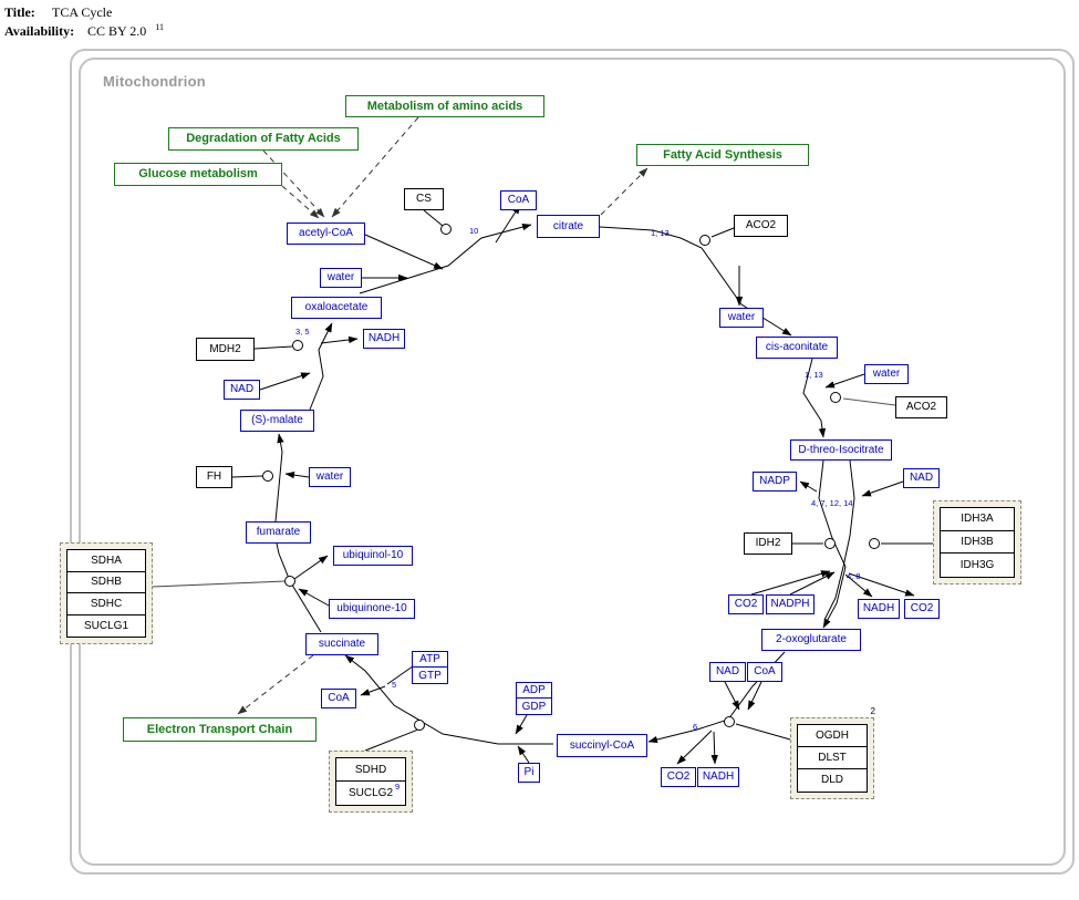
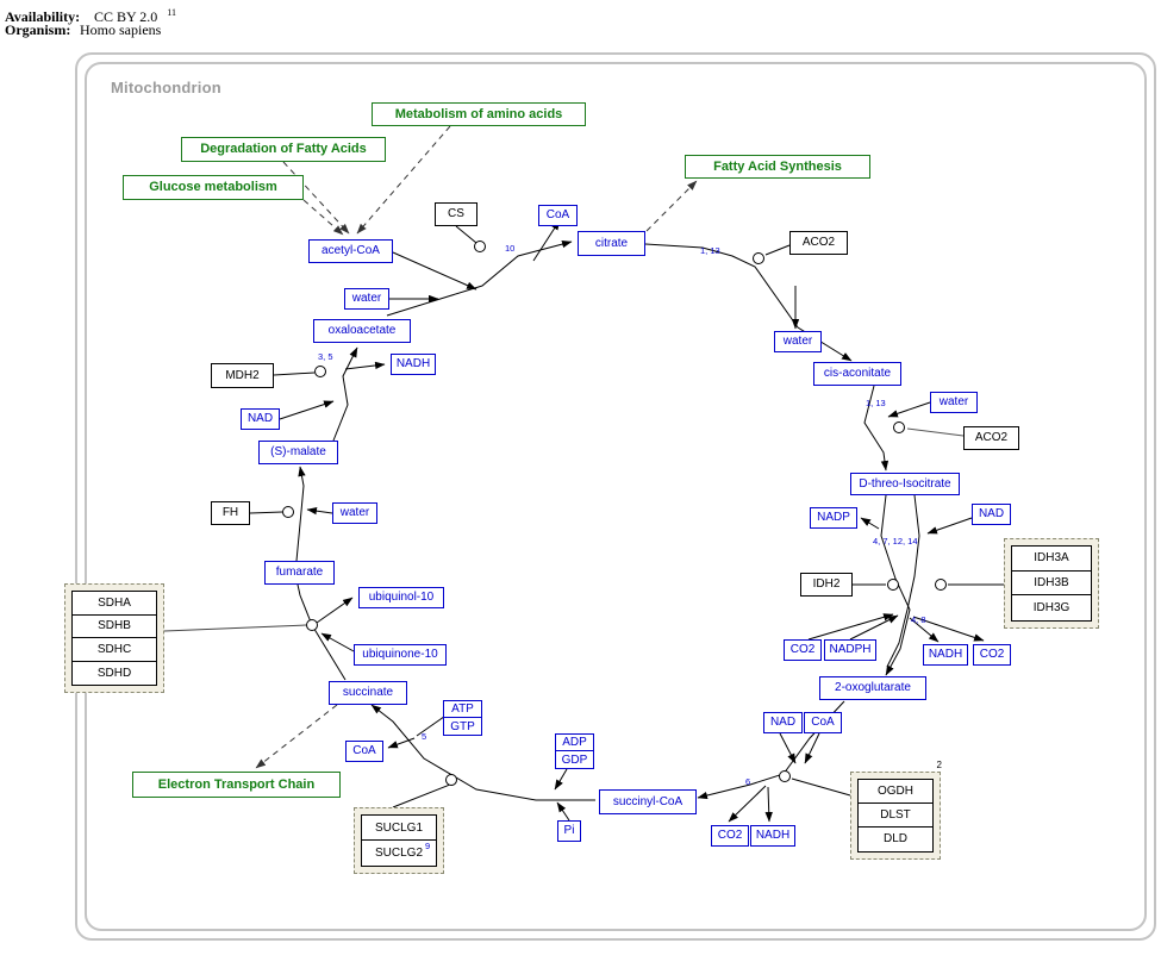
- Title: TCA Cycle
  Availability: CC BY 2.0 11
+ Organism: Homo sapiens
  Mitochondrion
  Metabolism of amino acids
  Degradation of Fatty Acids
  Glucose metabolism
  Fatty Acid Synthesis
  Electron Transport Chain
  acetyl-CoA
  CoA
  citrate
  water
  oxaloacetate
  NADH
  NAD
  (S)-malate
  water
  fumarate
  ubiquinol-10
  ubiquinone-10
  succinate
  CoA
  Pi
  succinyl-CoA
  CO2
  NADH
  NAD
  CoA
  2-oxoglutarate
  CO2
  NADPH
  NADH
  CO2
  NADP
  NAD
  D-threo-Isocitrate
  water
  cis-aconitate
  water
  ATP
  GTP
  ADP
  GDP
  CS
  ACO2
  ACO2
  IDH2
  MDH2
  FH
  SDHA
  SDHB
  SDHC
- SUCLG1
+ SDHD
  IDH3A
  IDH3B
  IDH3G
  2
  OGDH
  DLST
  DLD
- SDHD
+ SUCLG1
  SUCLG2
  10
  1, 13
  1, 13
  4, 7, 12, 14
  4, 8
  6
  9
  5
  3, 5
